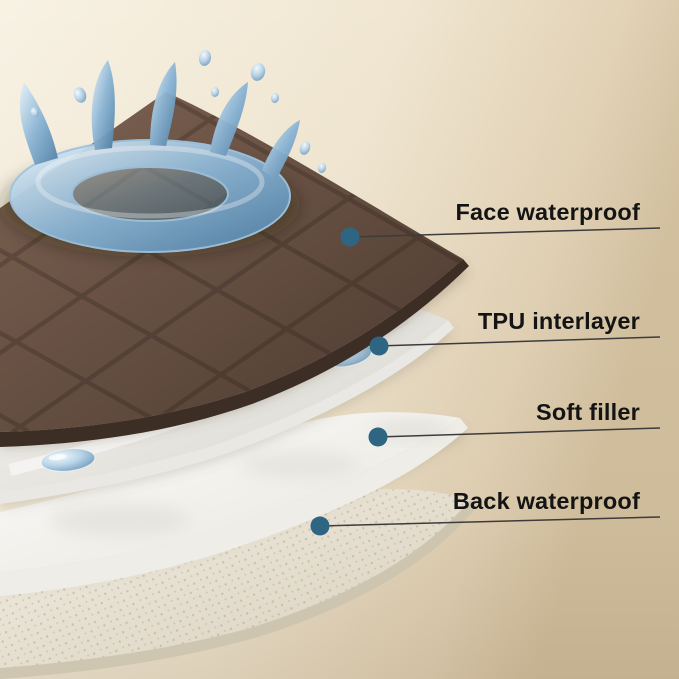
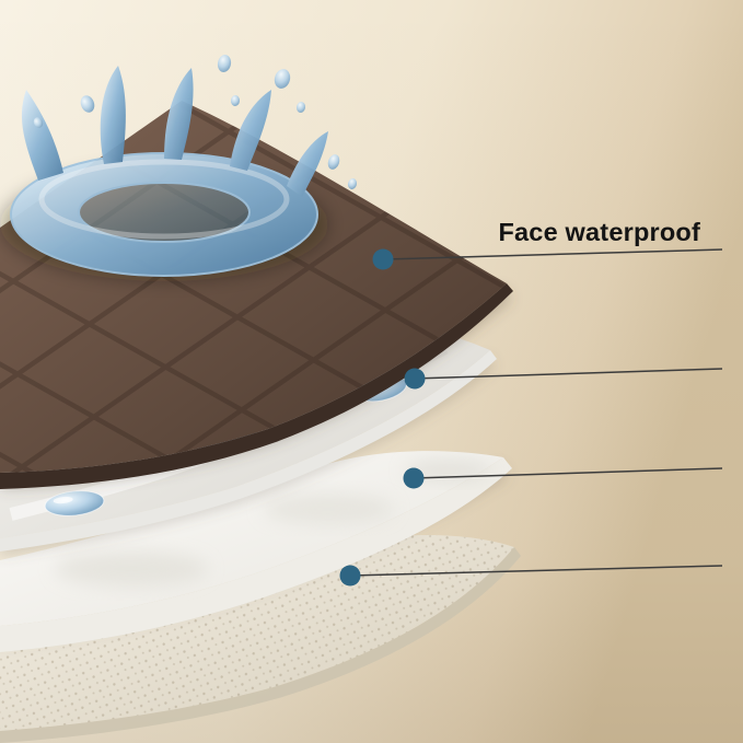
  Face waterproof
- TPU interlayer
- Soft filler
- Back waterproof
